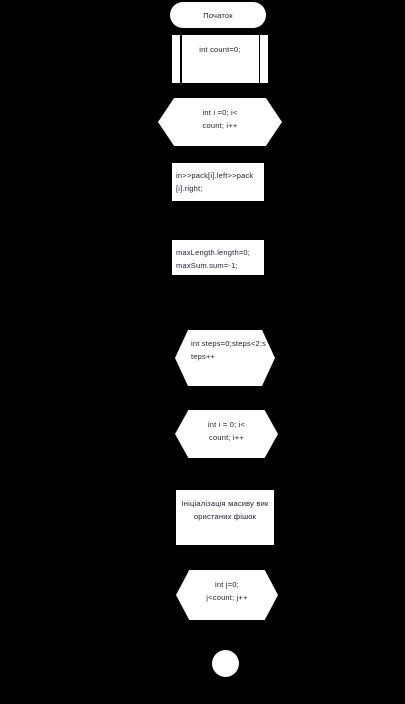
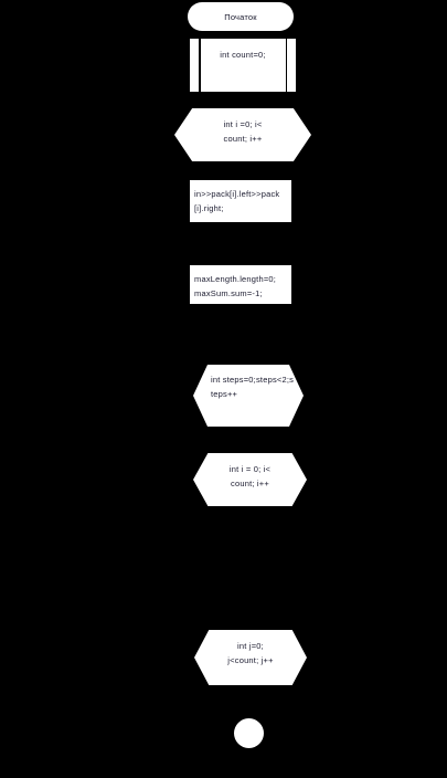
  Початок
  int count=0;
  int i =0; i<
  count; i++
  in>>pack[i].left>>pack[i].right;
  maxLength.length=0; maxSum.sum=-1;
  int steps=0;steps<2;steps++
  int i = 0; i<
  count; i++
- Ініціалізація масиву використаних фішок
  int j=0;
  j<count; j++
